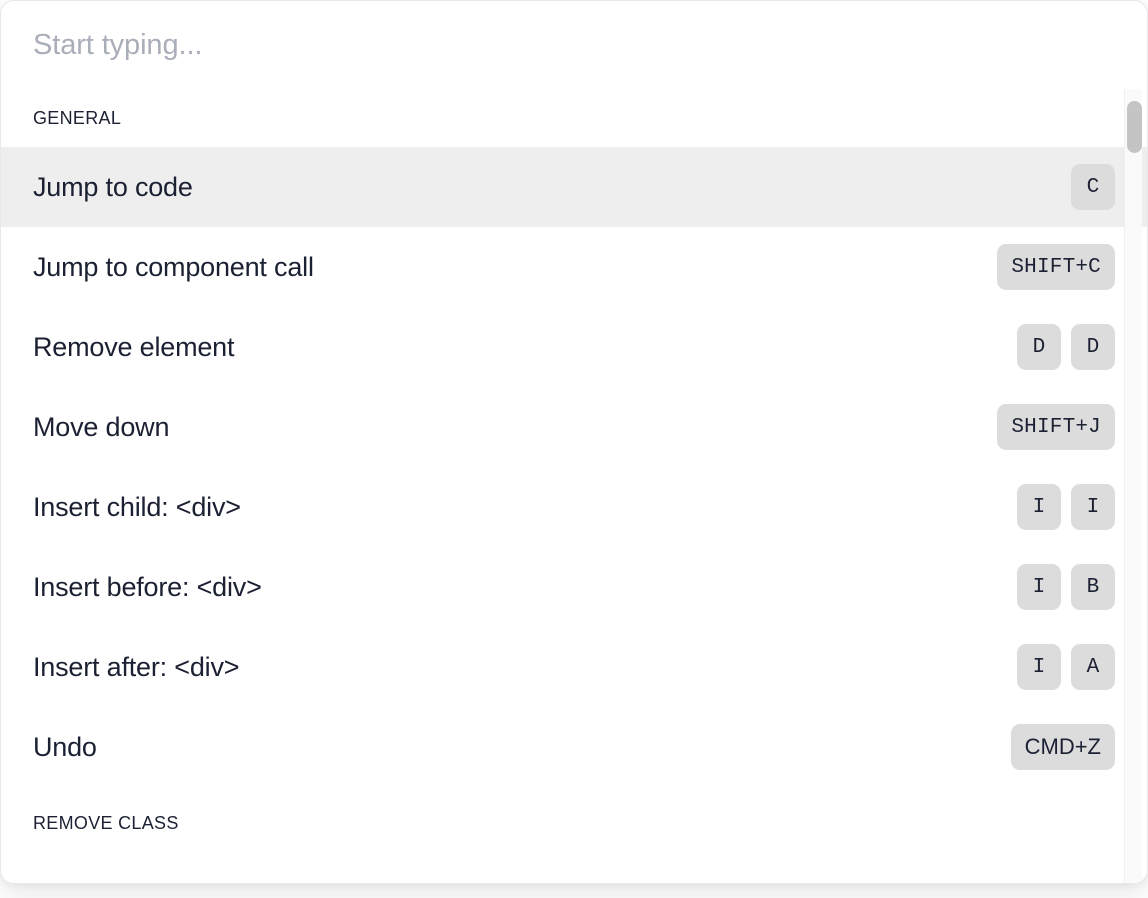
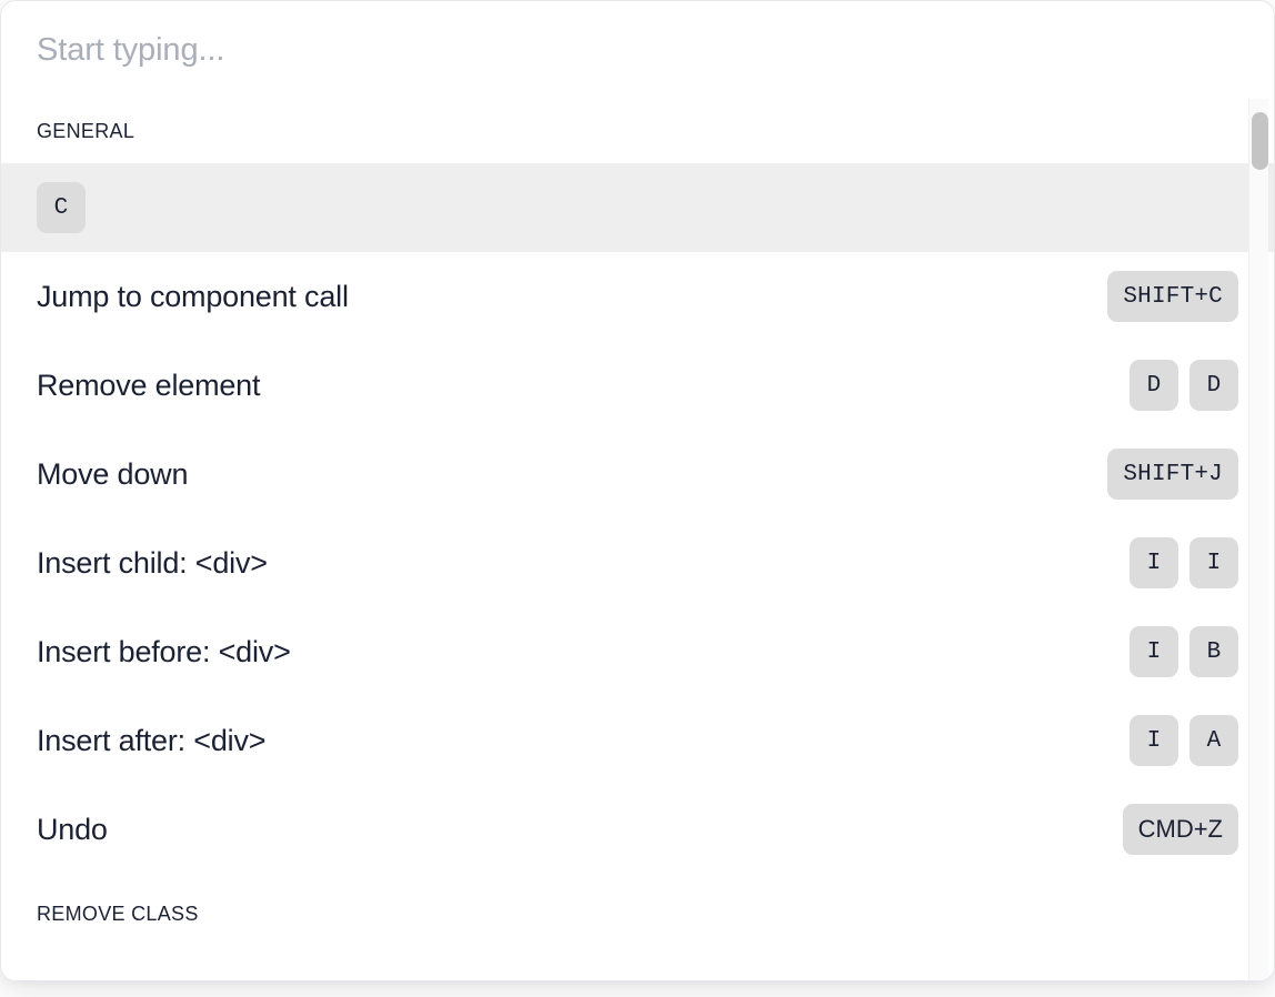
  Start typing...
  GENERAL
- Jump to code
  C
  Jump to component call
  SHIFT+C
  Remove element
  D
  D
  Move down
  SHIFT+J
  Insert child: <div>
  I
  I
  Insert before: <div>
  I
  B
  Insert after: <div>
  I
  A
  Undo
  CMD+Z
  REMOVE CLASS
